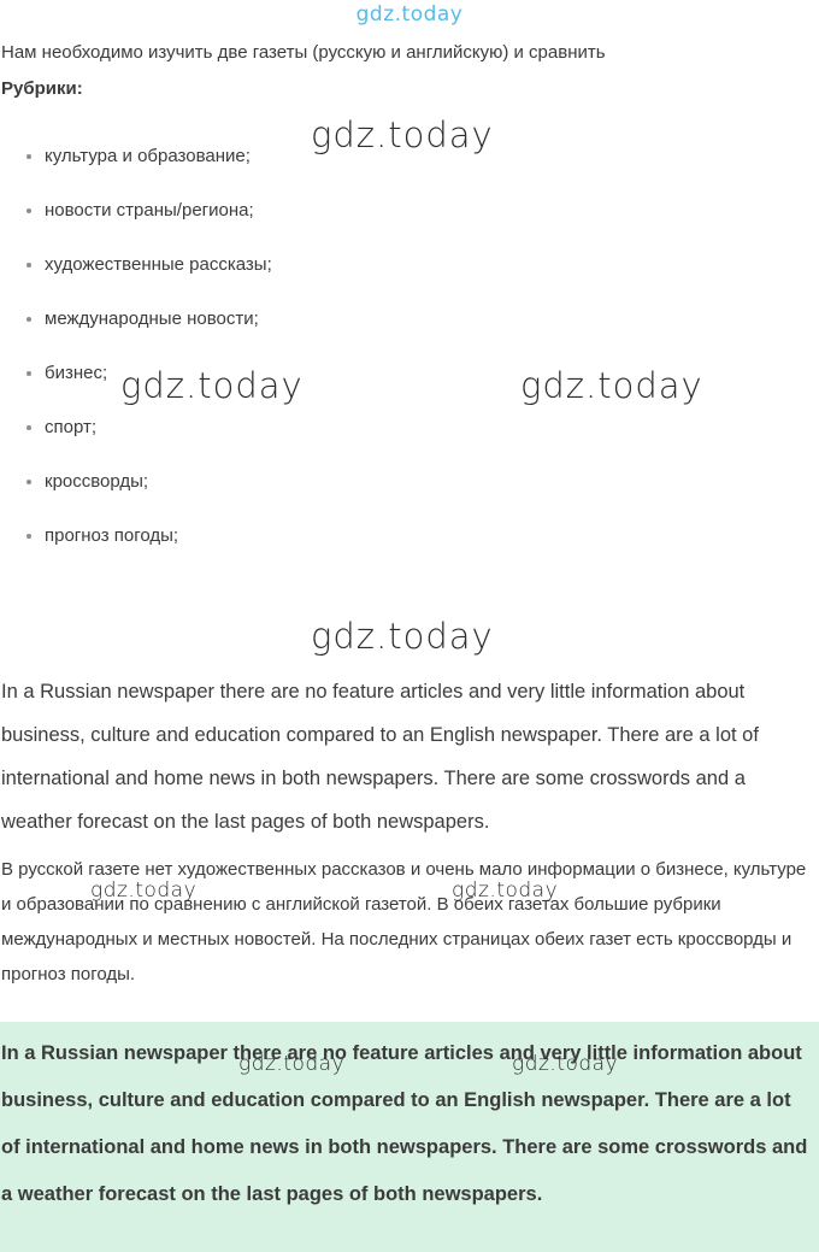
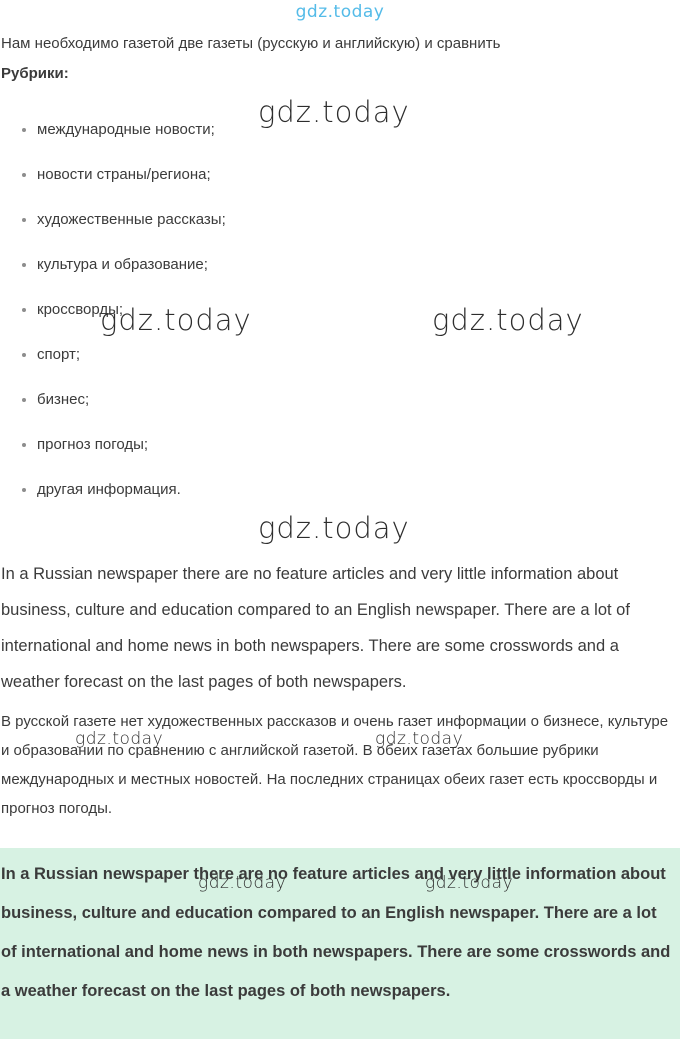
  gdz.today
- Нам необходимо изучить две газеты (русскую и английскую) и сравнить
+ Нам необходимо газетой две газеты (русскую и английскую) и сравнить
  Рубрики:
- культура и образование;
+ международные новости;
  новости страны/региона;
  художественные рассказы;
- международные новости;
+ культура и образование;
- бизнес;
+ кроссворды;
  спорт;
- кроссворды;
+ бизнес;
  прогноз погоды;
+ другая информация.
  In a Russian newspaper there are no feature articles and very little information about business, culture and education compared to an English newspaper. There are a lot of international and home news in both newspapers. There are some crosswords and a weather forecast on the last pages of both newspapers.
- В русской газете нет художественных рассказов и очень мало информации о бизнесе, культуре и образовании по сравнению с английской газетой. В обеих газетах большие рубрики международных и местных новостей. На последних страницах обеих газет есть кроссворды и прогноз погоды.
+ В русской газете нет художественных рассказов и очень газет информации о бизнесе, культуре и образовании по сравнению с английской газетой. В обеих газетах большие рубрики международных и местных новостей. На последних страницах обеих газет есть кроссворды и прогноз погоды.
  In a Russian newspaper there are no feature articles and very little information about business, culture and education compared to an English newspaper. There are a lot of international and home news in both newspapers. There are some crosswords and a weather forecast on the last pages of both newspapers.
  gdz.today
  gdz.today
  gdz.today
  gdz.today
  gdz.today
  gdz.today
  gdz.today
  gdz.today
